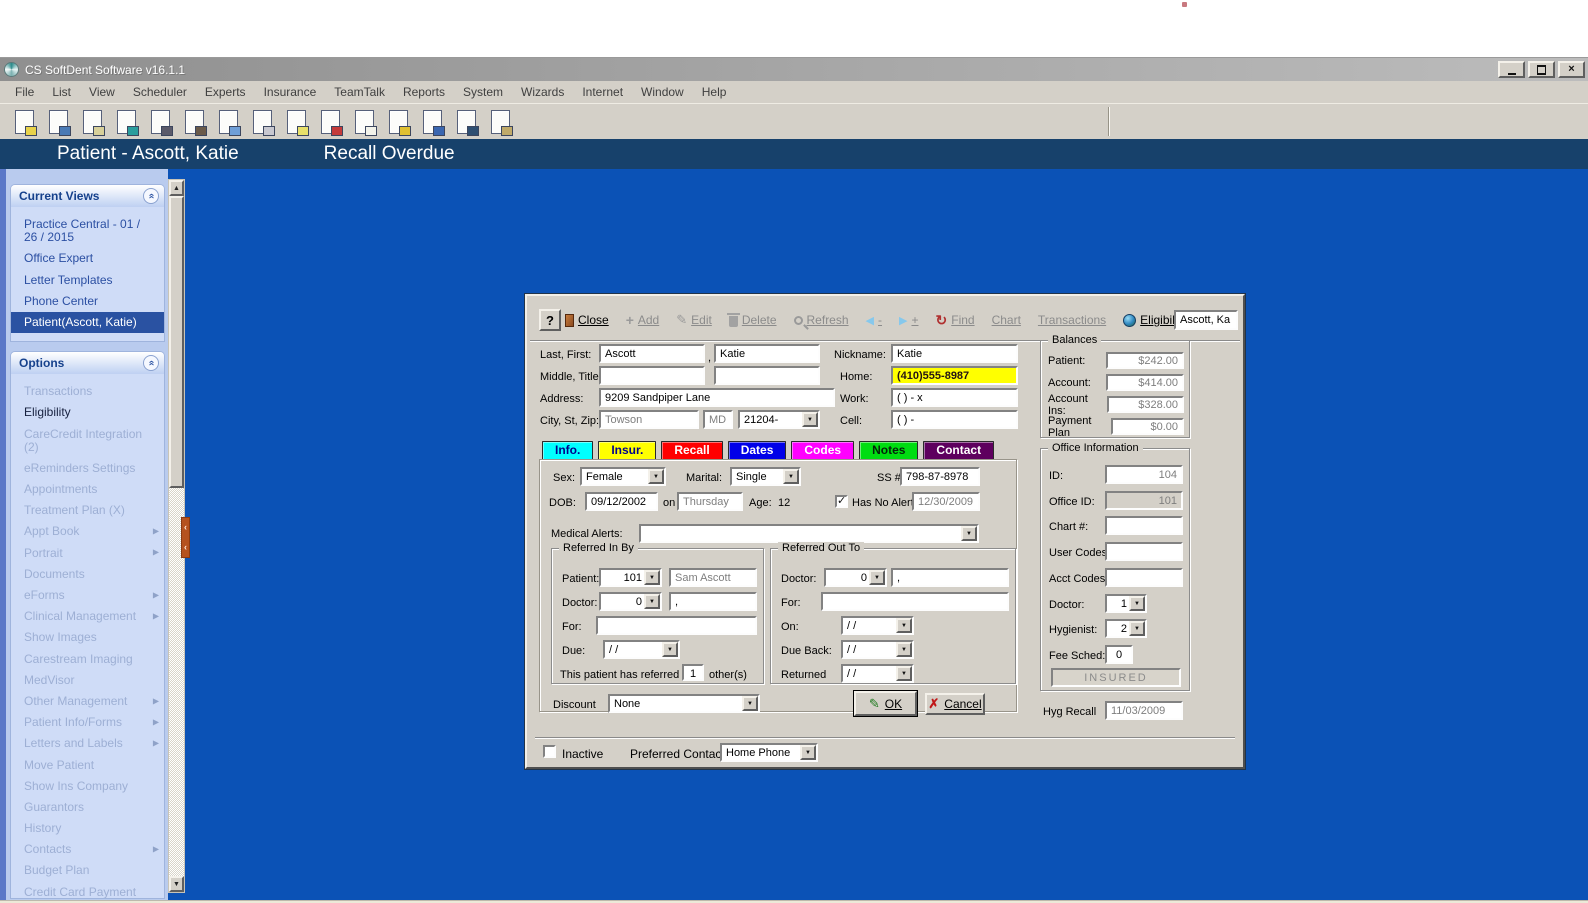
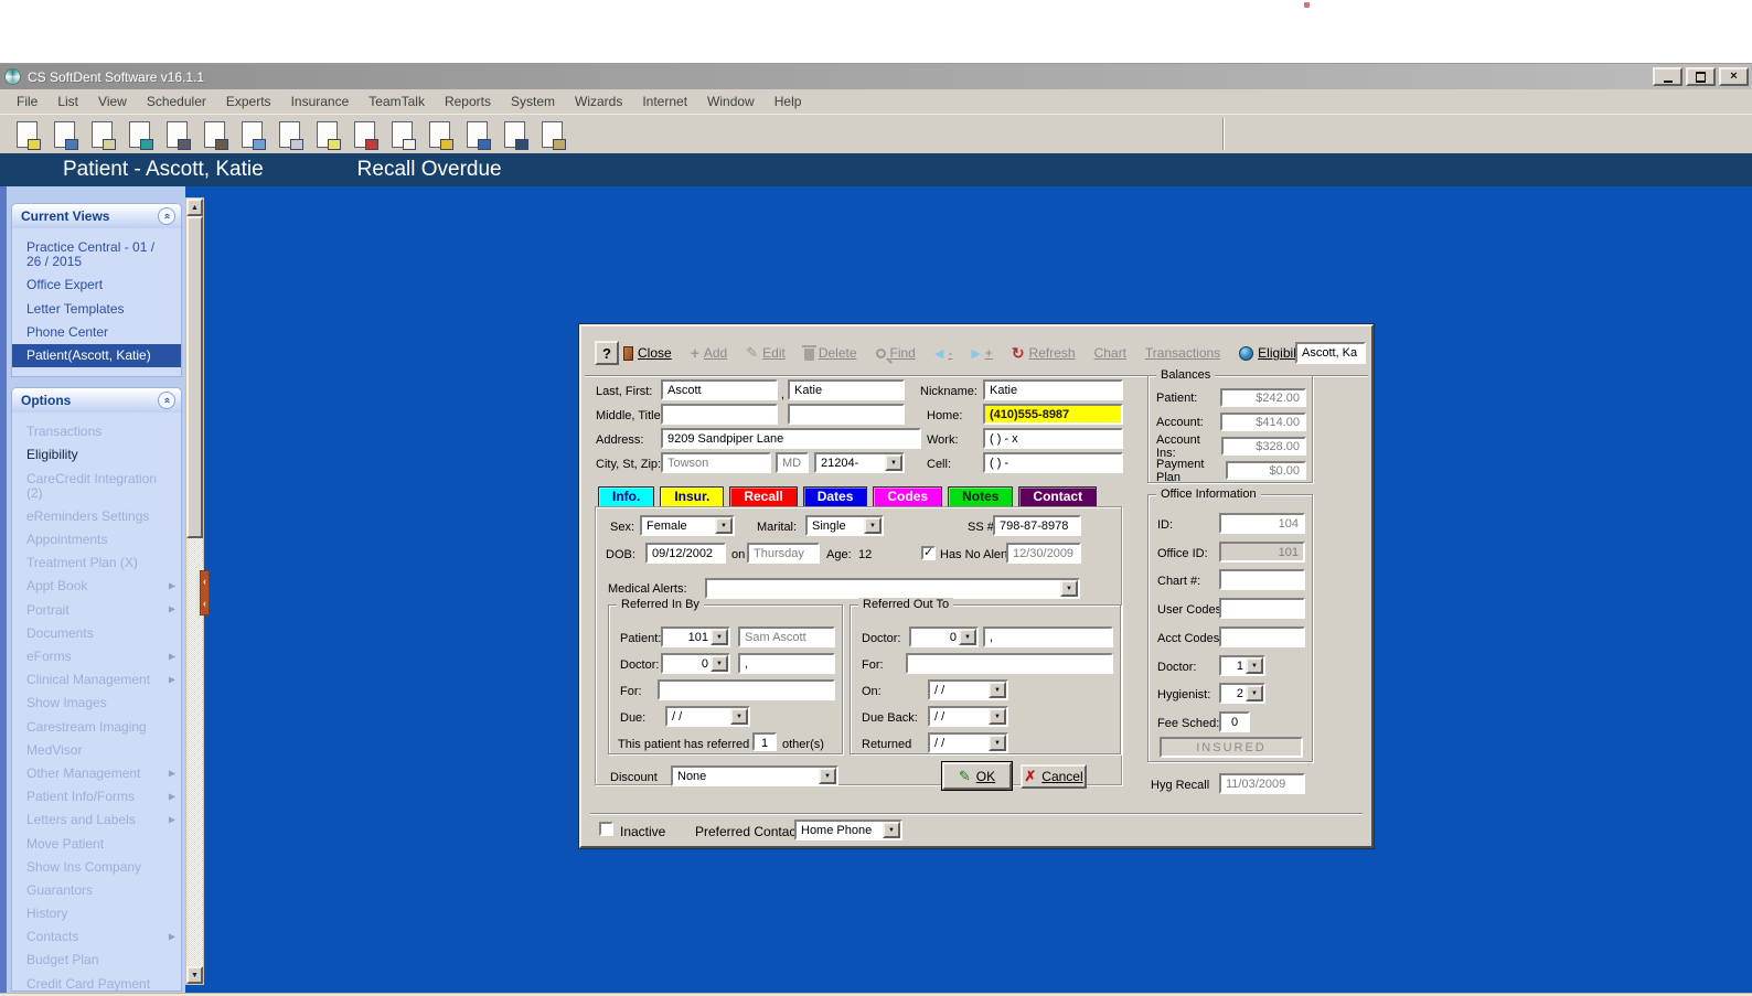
  CS SoftDent Software v16.1.1
  ×
  File
  List
  View
  Scheduler
  Experts
  Insurance
  TeamTalk
  Reports
  System
  Wizards
  Internet
  Window
  Help
  Patient - Ascott, Katie
  Recall Overdue
  Current Views
  Practice Central - 01 / 26 / 2015
  Office Expert
  Letter Templates
  Phone Center
  Patient(Ascott, Katie)
  Options
  Transactions
  Eligibility
  CareCredit Integration (2)
  eReminders Settings
  Appointments
  Treatment Plan (X)
  Appt Book
  ▶
  Portrait
  ▶
  Documents
  eForms
  ▶
  Clinical Management
  ▶
  Show Images
  Carestream Imaging
  MedVisor
  Other Management
  ▶
  Patient Info/Forms
  ▶
  Letters and Labels
  ▶
  Move Patient
  Show Ins Company
  Guarantors
  History
  Contacts
  ▶
  Budget Plan
  Credit Card Payment
  ‹
  ‹
  ?
  Close
  Add
  Edit
  Delete
- Refresh
+ Find
  -
  +
- Find
+ Refresh
  Chart
  Transactions
  Ascott, Ka
  Last, First:
  Ascott
  ,
  Katie
  Nickname:
  Katie
  Middle, Title
  Home:
  (410)555-8987
  Address:
  9209 Sandpiper Lane
  Work:
  ( ) - x
  City, St, Zip:
  Towson
  MD
  21204-
  Cell:
  ( ) -
  Balances
  Patient:
  $242.00
  Account:
  $414.00
  Account Ins:
  $328.00
  Payment Plan
  $0.00
  Info.
  Insur.
  Recall
  Dates
  Codes
  Notes
  Contact
  Sex:
  Female
  Marital:
  Single
  SS #
  798-87-8978
  DOB:
  09/12/2002
  on
  Thursday
  Age:
  12
  ✓
  Has No Aler
  12/30/2009
  Medical Alerts:
  Referred In By
  Patient:
  101
  Sam Ascott
  Doctor:
  0
  ,
  For:
  Due:
  / /
  This patient has referred
  1
  other(s)
  Referred Out To
  Doctor:
  0
  ,
  For:
  On:
  / /
  Due Back:
  / /
  Returned
  / /
  Discount
  None
  ✎
  OK
  ✗
  Cancel
  Office Information
  ID:
  104
  Office ID:
  101
  Chart #:
  User Code
  Acct Codes
  Doctor:
  1
  Hygienist:
  2
  Fee Sched:
  0
  INSURED
  Hyg Recall
  11/03/2009
  Inactive
  Preferred Contac
  Home Phone
